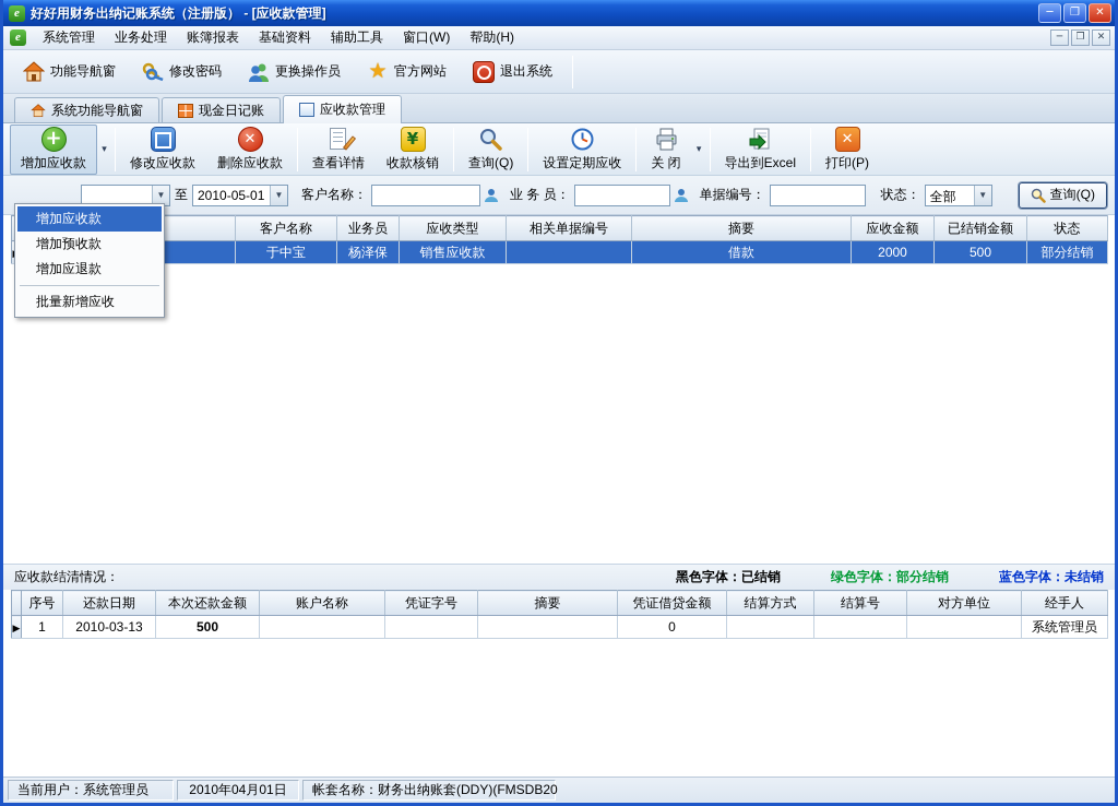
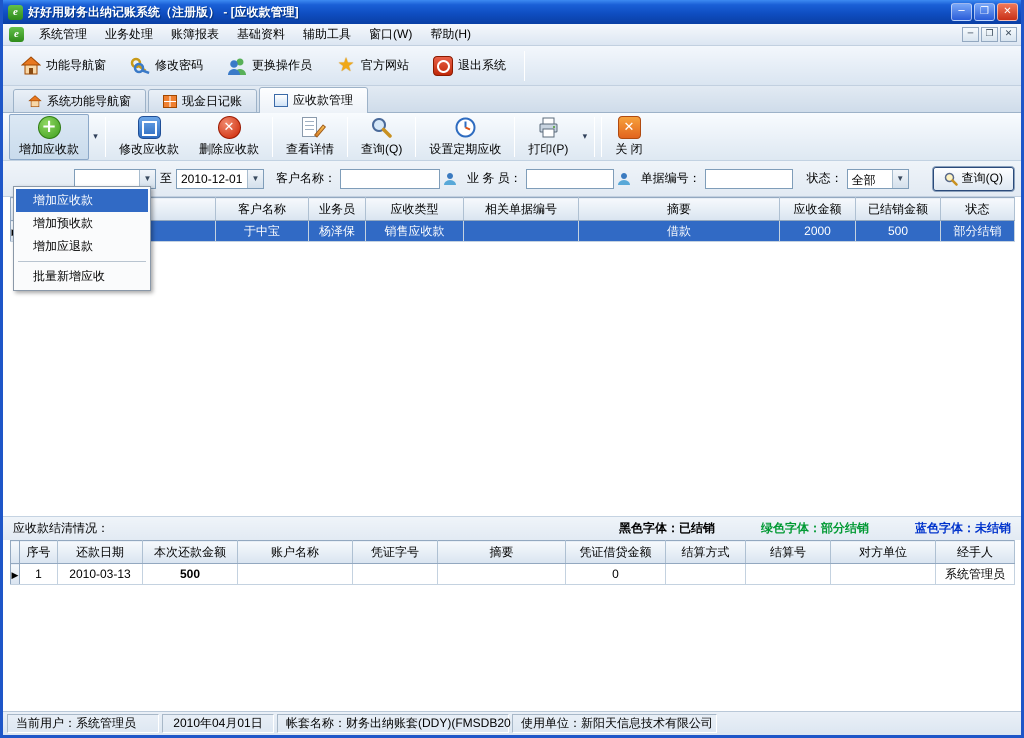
  e
  好好用财务出纳记账系统（注册版） - [应收款管理]
  ─
  ❐
  ✕
  e
  系统管理
  业务处理
  账簿报表
  基础资料
  辅助工具
  窗口(W)
  帮助(H)
  ─
  ❐
  ✕
  功能导航窗
  修改密码
  更换操作员
  ★
  官方网站
  退出系统
  系统功能导航窗
  现金日记账
  应收款管理
  +
  增加应收款
  ▾
  修改应收款
  ✕
  删除应收款
  查看详情
- ¥
- 收款核销
  查询(Q)
  设置定期应收
- 关 闭
+ 打印(P)
  ▾
- 导出到Excel
  ✕
- 打印(P)
+ 关 闭
  ▼
  至
- 2010-05-01
+ 2010-12-01
  ▼
  客户名称：
  业 务 员：
  单据编号：
  状态：
  全部
  ▼
  查询(Q)
  		客户名称	业务员	应收类型	相关单据编号	摘要	应收金额	已结销金额	状态
  		于中宝	杨泽保	销售应收款		借款	2000	500	部分结销
  应收款结清情况：
  黑色字体：已结销
  绿色字体：部分结销
  蓝色字体：未结销
  	序号	还款日期	本次还款金额	账户名称	凭证字号	摘要	凭证借贷金额	结算方式	结算号	对方单位	经手人
  ▶	1	2010-03-13	500				0				系统管理员
  当前用户：系统管理员
  2010年04月01日
  帐套名称：财务出纳账套(DDY)(FMSDB20
+ 使用单位：新阳天信息技术有限公司
  增加应收款
  增加预收款
  增加应退款
  批量新增应收
